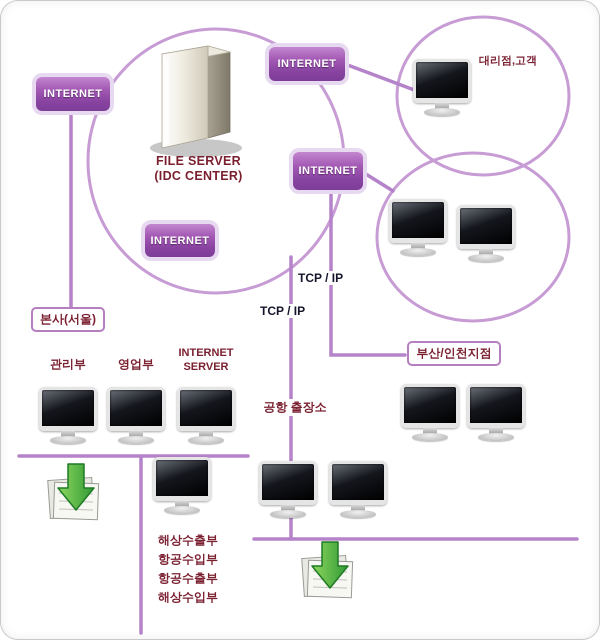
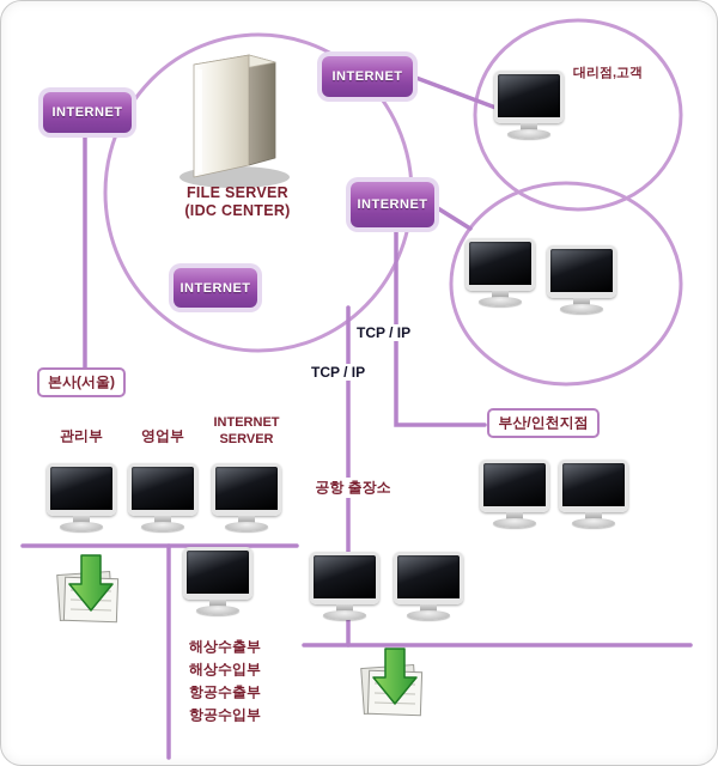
  FILE SERVER
  (IDC CENTER)
  INTERNET
  INTERNET
  INTERNET
  INTERNET
  대리점,고객
  본사(서울)
  부산/인천지점
  공항 출장소
  관리부
  영업부
  INTERNET
  SERVER
  TCP / IP
  TCP / IP
  해상수출부
- 항공수입부
+ 해상수입부
  항공수출부
- 해상수입부
+ 항공수입부
